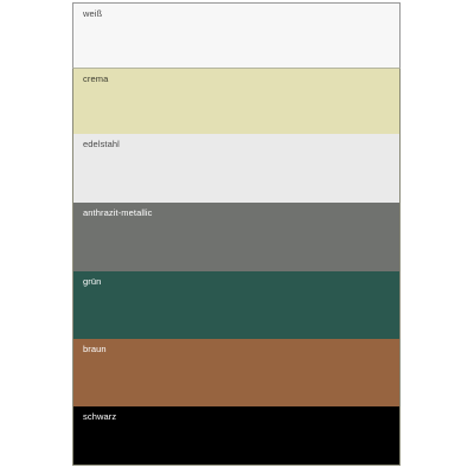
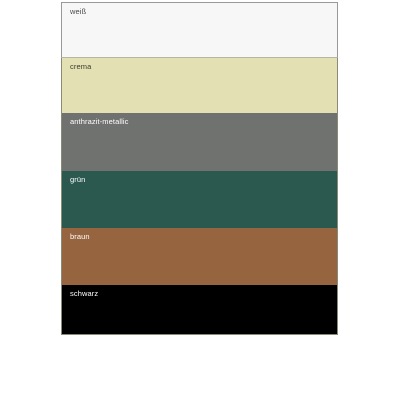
  weiß
  crema
- edelstahl
  anthrazit-metallic
  grün
  braun
  schwarz
